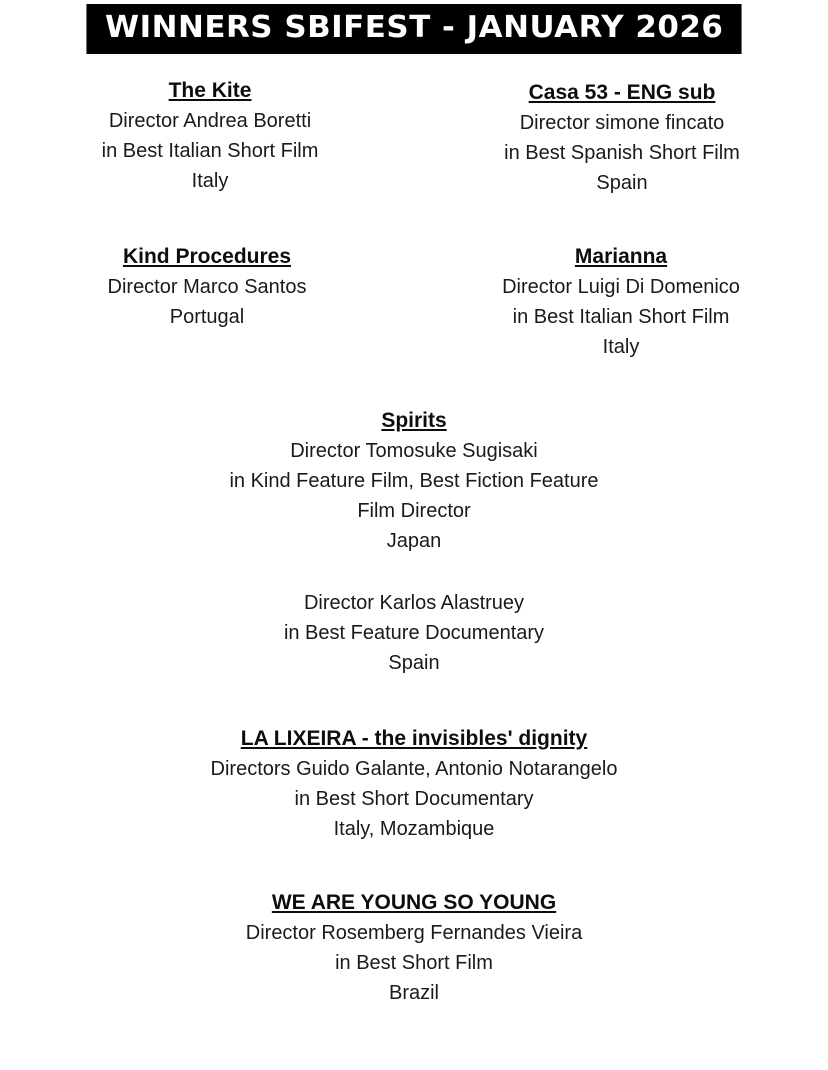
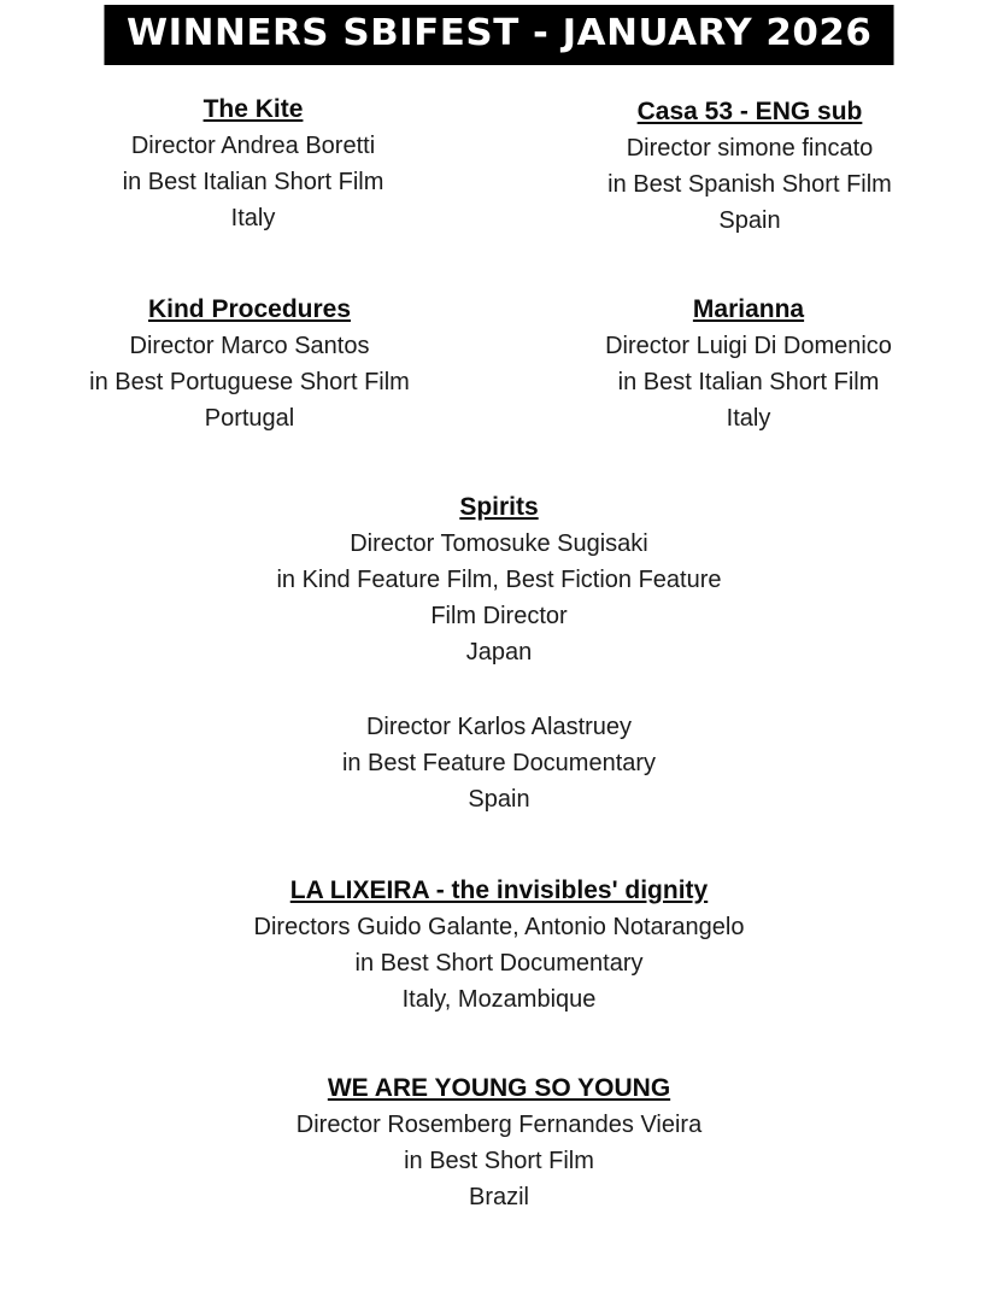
  WINNERS SBIFEST - JANUARY 2026
  The Kite
  Director Andrea Boretti
  in Best Italian Short Film
  Italy
  Casa 53 - ENG sub
  Director simone fincato
  in Best Spanish Short Film
  Spain
  Kind Procedures
  Director Marco Santos
+ in Best Portuguese Short Film
  Portugal
  Marianna
  Director Luigi Di Domenico
  in Best Italian Short Film
  Italy
  Spirits
  Director Tomosuke Sugisaki
  in Kind Feature Film, Best Fiction Feature
  Film Director
  Japan
  Director Karlos Alastruey
  in Best Feature Documentary
  Spain
  LA LIXEIRA - the invisibles' dignity
  Directors Guido Galante, Antonio Notarangelo
  in Best Short Documentary
  Italy, Mozambique
  WE ARE YOUNG SO YOUNG
  Director Rosemberg Fernandes Vieira
  in Best Short Film
  Brazil
